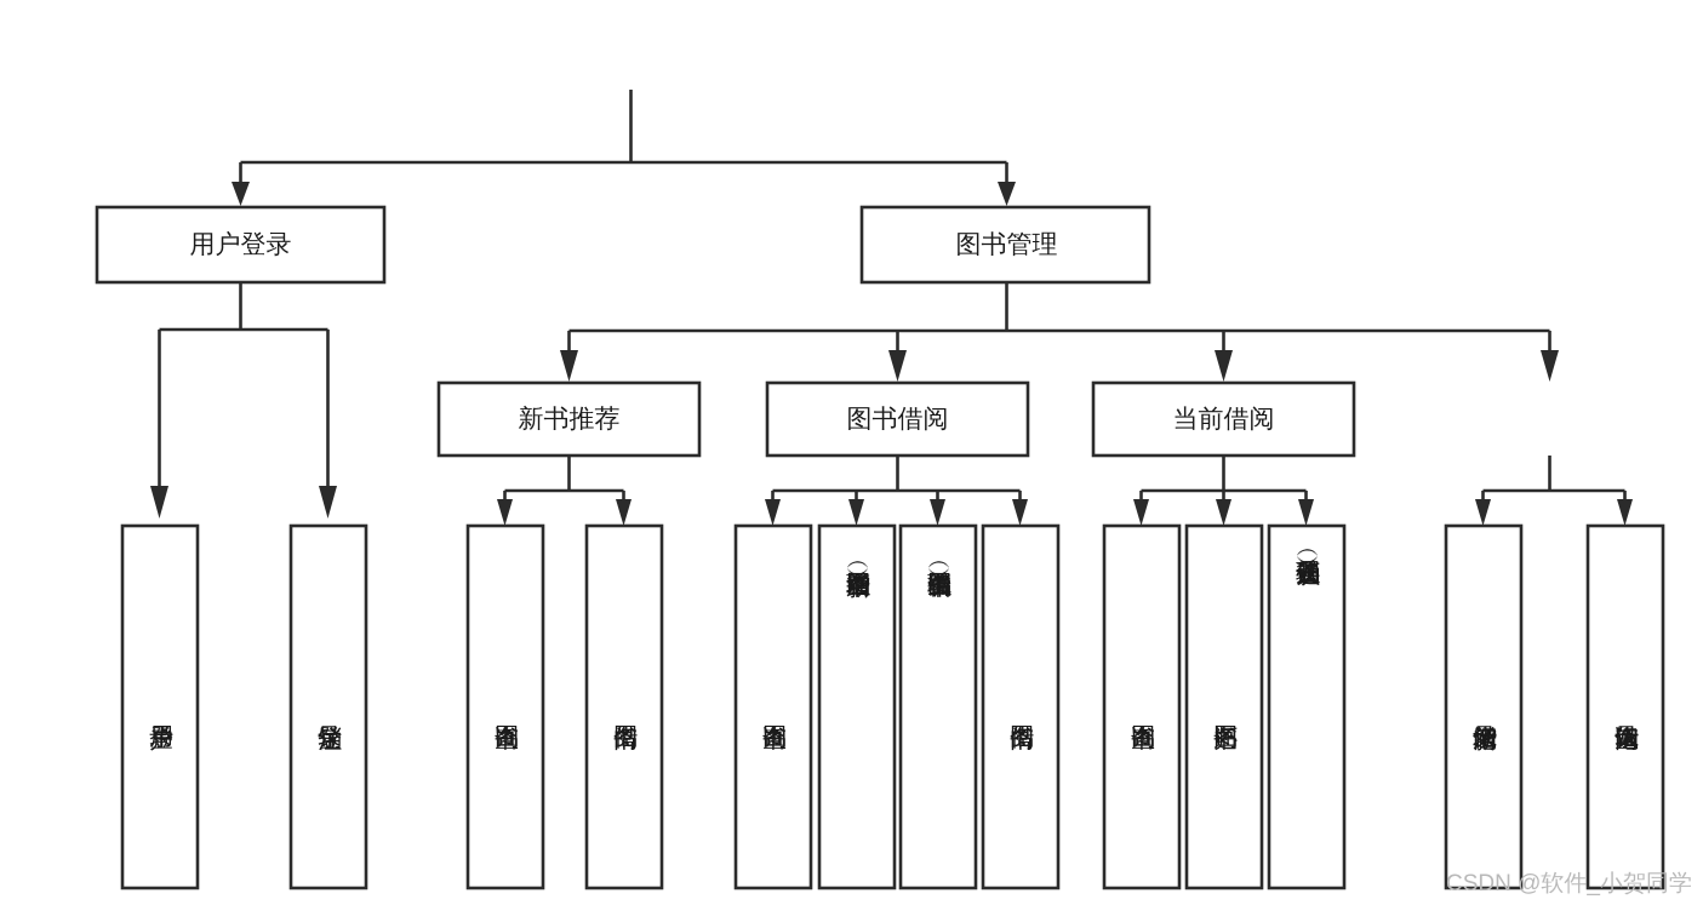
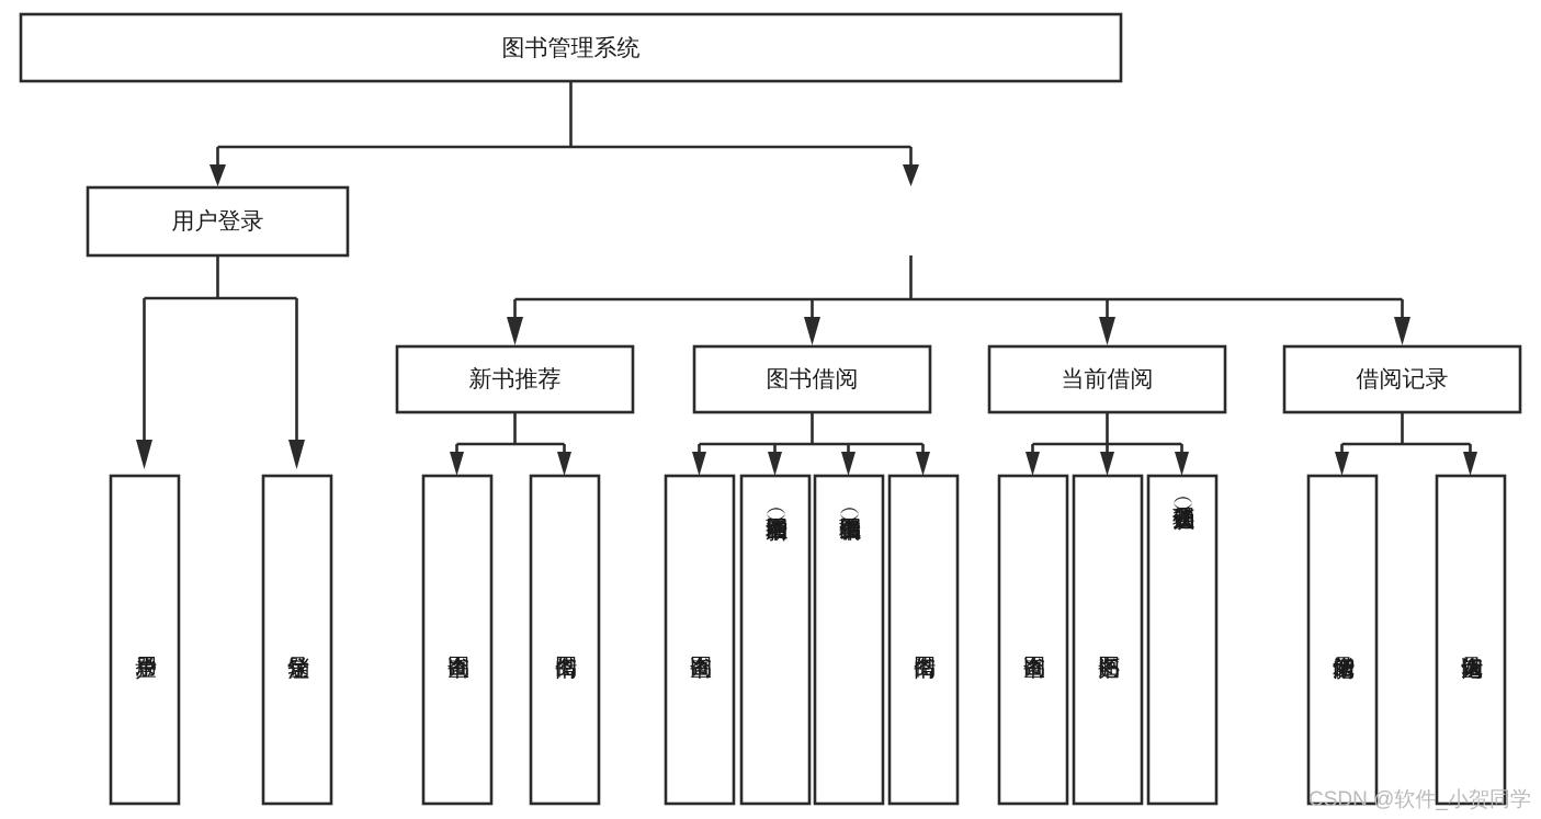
+ 图书管理系统
  用户登录
- 图书管理
  新书推荐
  图书借阅
  当前借阅
+ 借阅记录
  CSDN @软件_小贺同学
